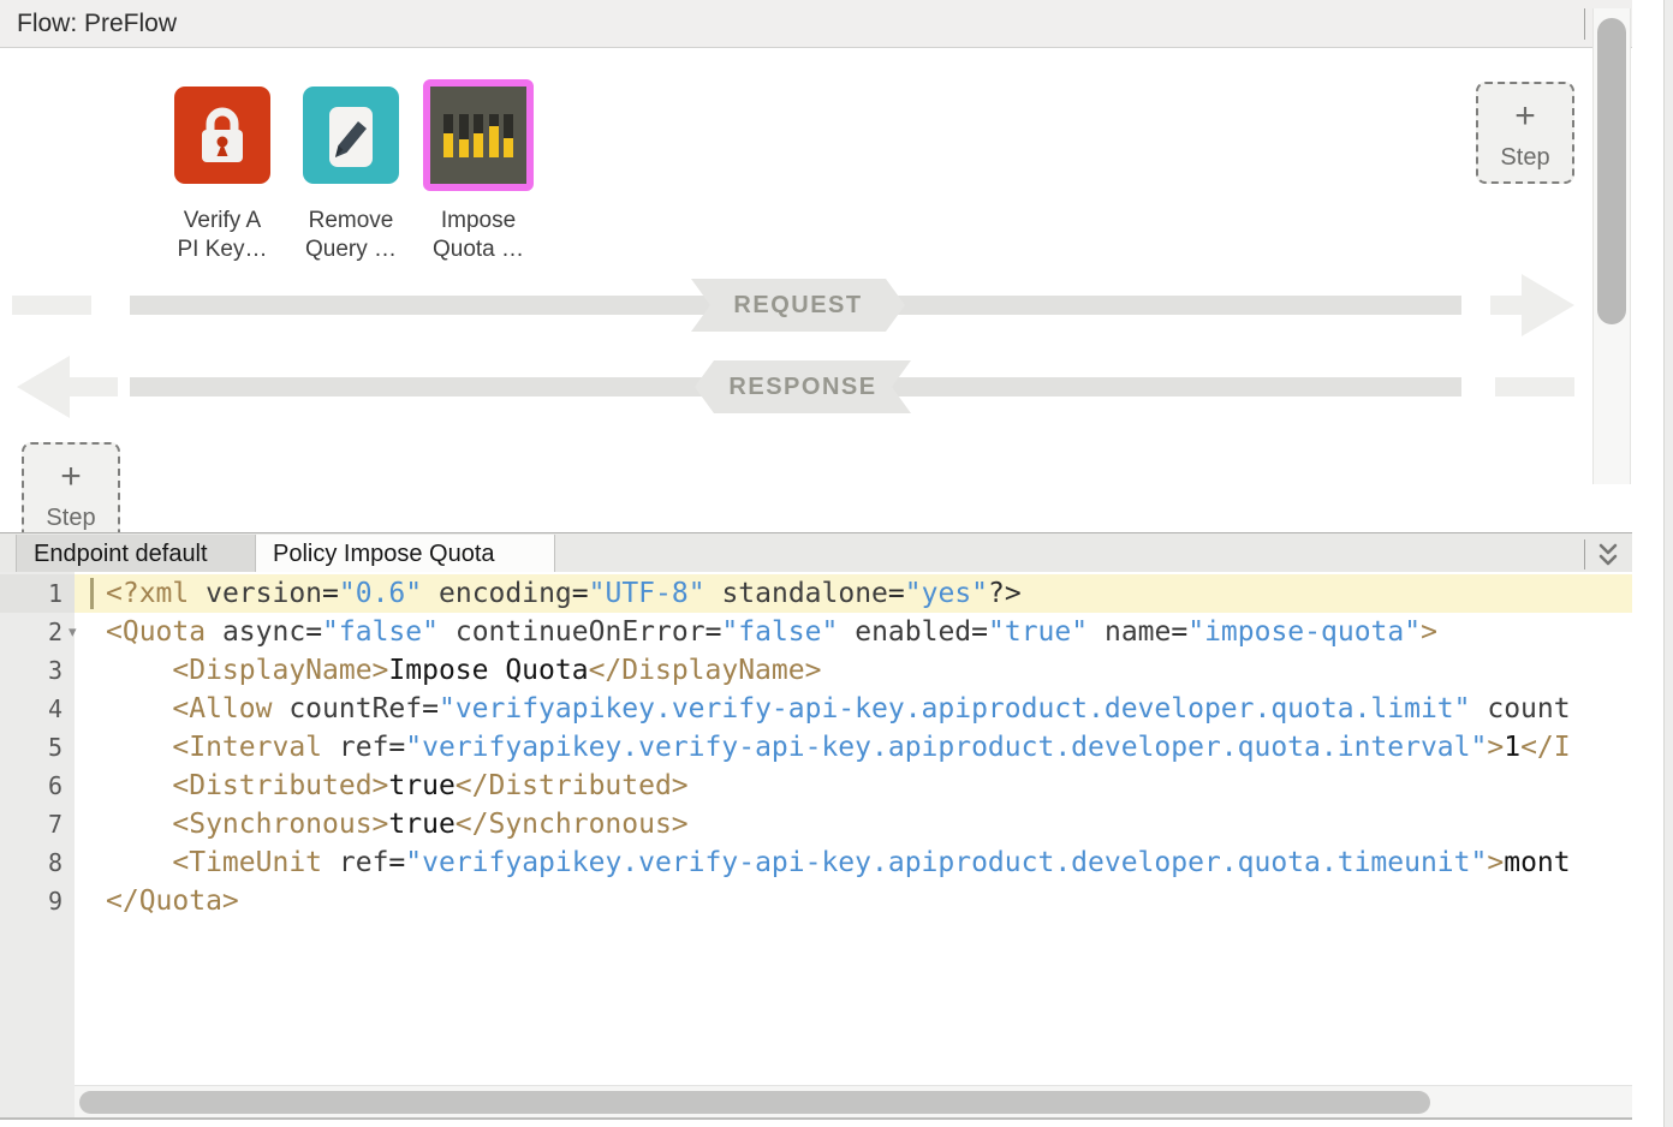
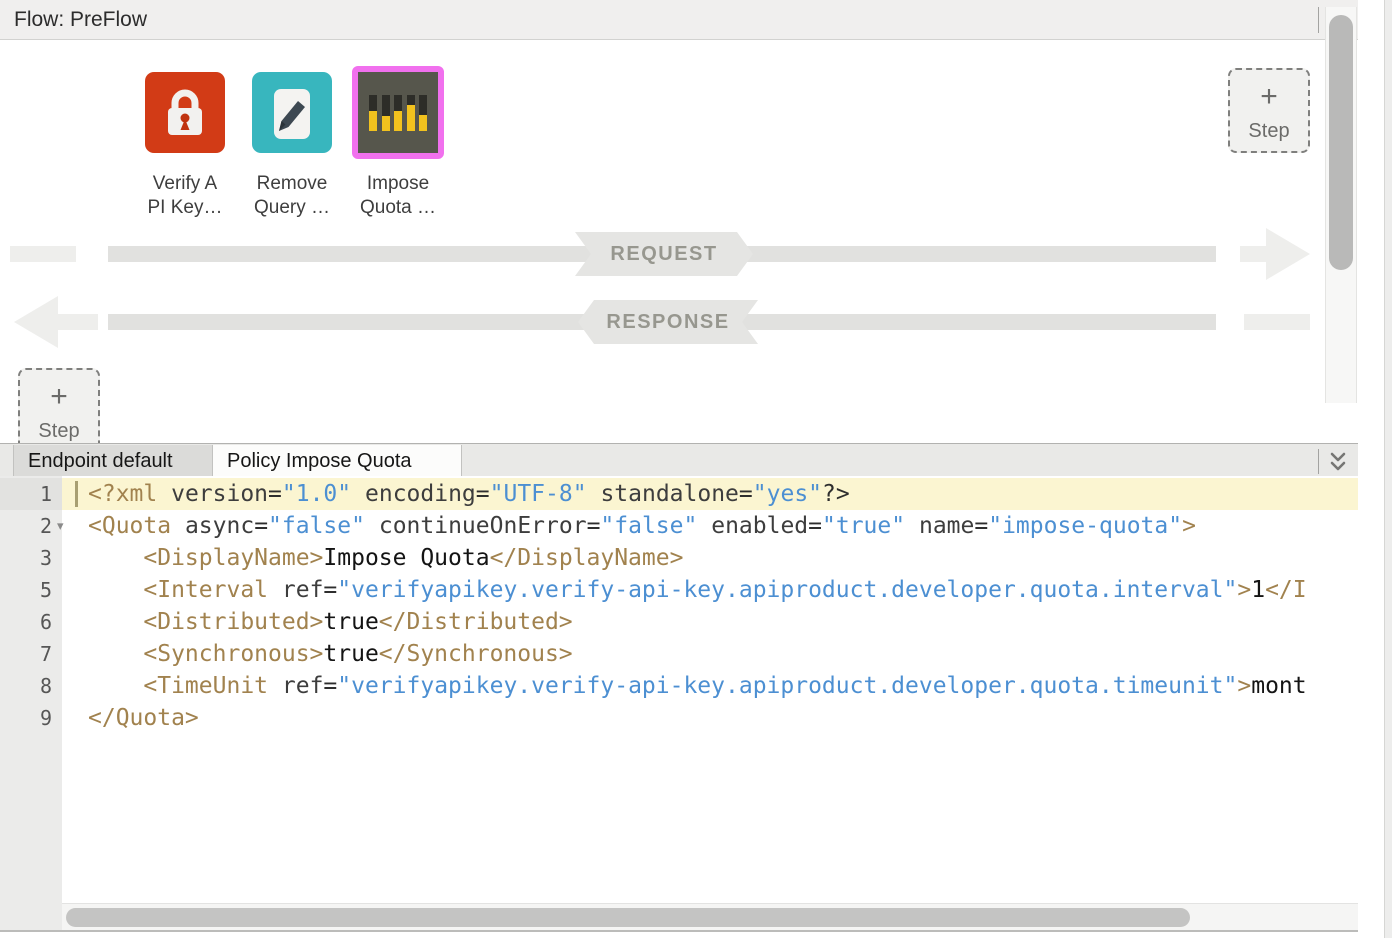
  Flow: PreFlow
  Verify A
  PI Key…
  Remove
  Query …
  Impose
  Quota …
  +
  Step
  REQUEST
  RESPONSE
  +
  Step
  Endpoint default
  Policy Impose Quota
  1
- <?xml version="0.6" encoding="UTF-8" standalone="yes"?>
+ <?xml version="1.0" encoding="UTF-8" standalone="yes"?>
  2
  ▾
  <Quota async="false" continueOnError="false" enabled="true" name="impose-quota">
  3
  <DisplayName>Impose Quota</DisplayName>
- 4
- <Allow countRef="verifyapikey.verify-api-key.apiproduct.developer.quota.limit" count
  5
  <Interval ref="verifyapikey.verify-api-key.apiproduct.developer.quota.interval">1</I
  6
  <Distributed>true</Distributed>
  7
  <Synchronous>true</Synchronous>
  8
  <TimeUnit ref="verifyapikey.verify-api-key.apiproduct.developer.quota.timeunit">mont
  9
  </Quota>
